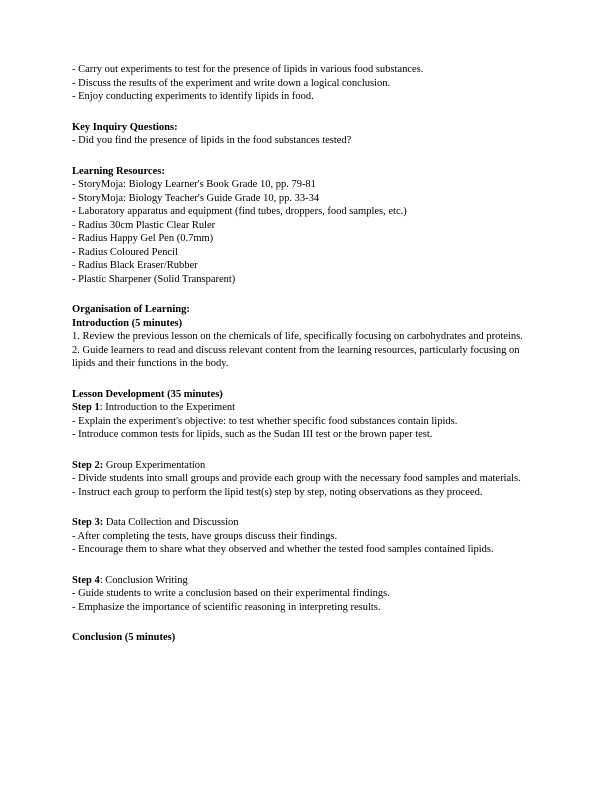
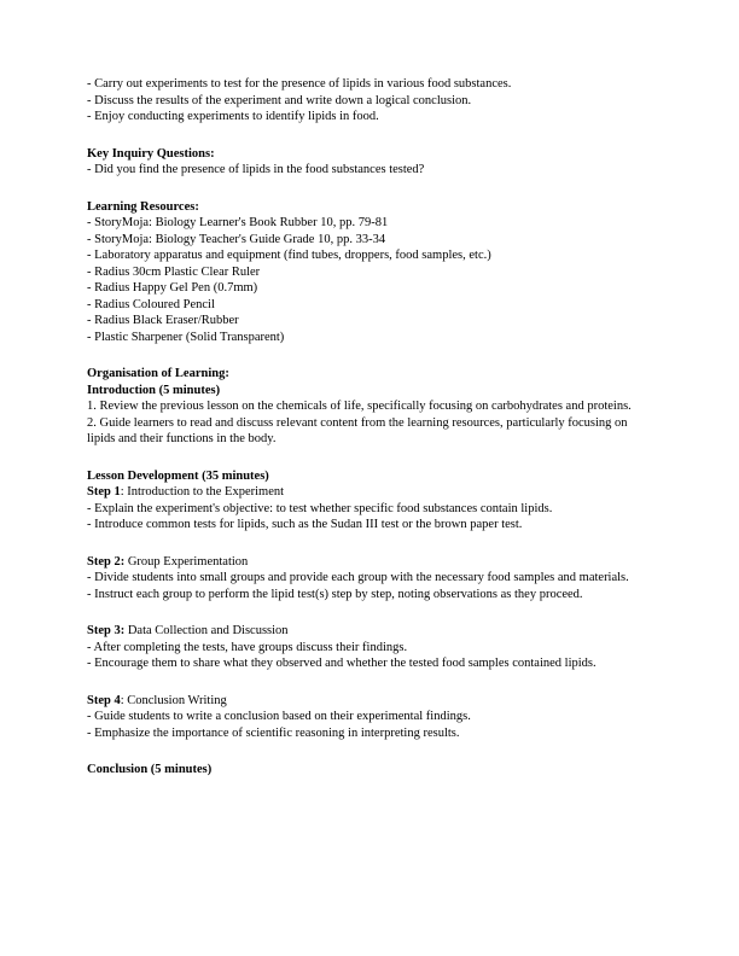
  - Carry out experiments to test for the presence of lipids in various food substances.
  - Discuss the results of the experiment and write down a logical conclusion.
  - Enjoy conducting experiments to identify lipids in food.
  Key Inquiry Questions:
  - Did you find the presence of lipids in the food substances tested?
  Learning Resources:
- - StoryMoja: Biology Learner's Book Grade 10, pp. 79-81
+ - StoryMoja: Biology Learner's Book Rubber 10, pp. 79-81
  - StoryMoja: Biology Teacher's Guide Grade 10, pp. 33-34
  - Laboratory apparatus and equipment (find tubes, droppers, food samples, etc.)
  - Radius 30cm Plastic Clear Ruler
  - Radius Happy Gel Pen (0.7mm)
  - Radius Coloured Pencil
  - Radius Black Eraser/Rubber
  - Plastic Sharpener (Solid Transparent)
  Organisation of Learning:
  Introduction (5 minutes)
  1. Review the previous lesson on the chemicals of life, specifically focusing on carbohydrates and proteins.
  2. Guide learners to read and discuss relevant content from the learning resources, particularly focusing on lipids and their functions in the body.
  Lesson Development (35 minutes)
  Step 1: Introduction to the Experiment
  - Explain the experiment's objective: to test whether specific food substances contain lipids.
  - Introduce common tests for lipids, such as the Sudan III test or the brown paper test.
  Step 2: Group Experimentation
  - Divide students into small groups and provide each group with the necessary food samples and materials.
  - Instruct each group to perform the lipid test(s) step by step, noting observations as they proceed.
  Step 3: Data Collection and Discussion
  - After completing the tests, have groups discuss their findings.
  - Encourage them to share what they observed and whether the tested food samples contained lipids.
  Step 4: Conclusion Writing
  - Guide students to write a conclusion based on their experimental findings.
  - Emphasize the importance of scientific reasoning in interpreting results.
  Conclusion (5 minutes)
